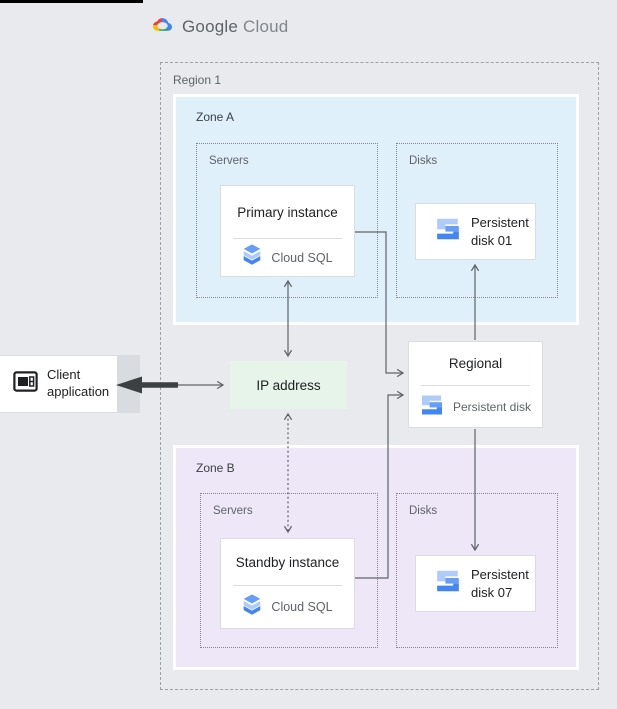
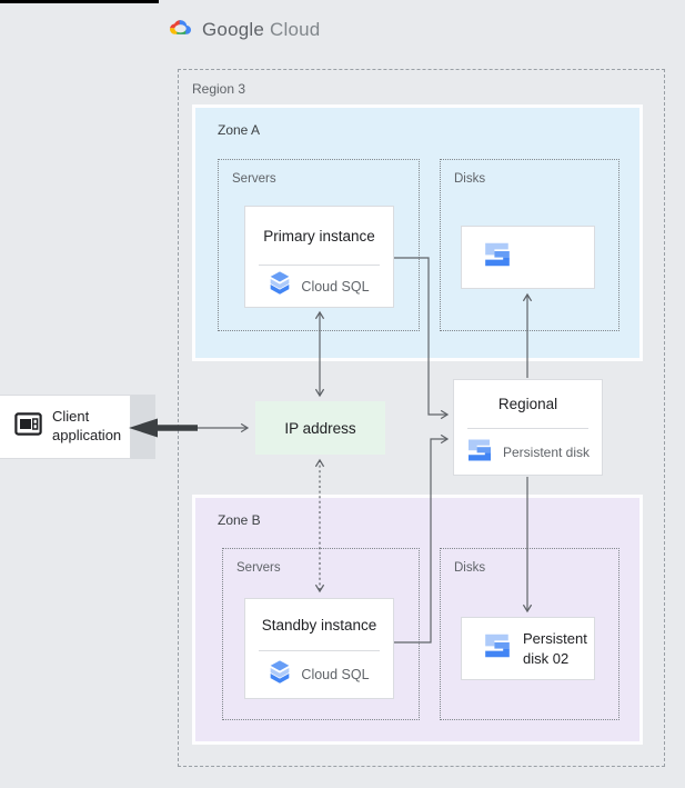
  Google
  Cloud
- Region 1
+ Region 3
  Zone A
  Servers
  Disks
  Primary instance
  Cloud SQL
- Persistent disk 01
  Zone B
  Servers
  Disks
  Standby instance
  Cloud SQL
- Persistent disk 07
+ Persistent disk 02
  Regional
  Persistent disk
  Client application
  IP address
